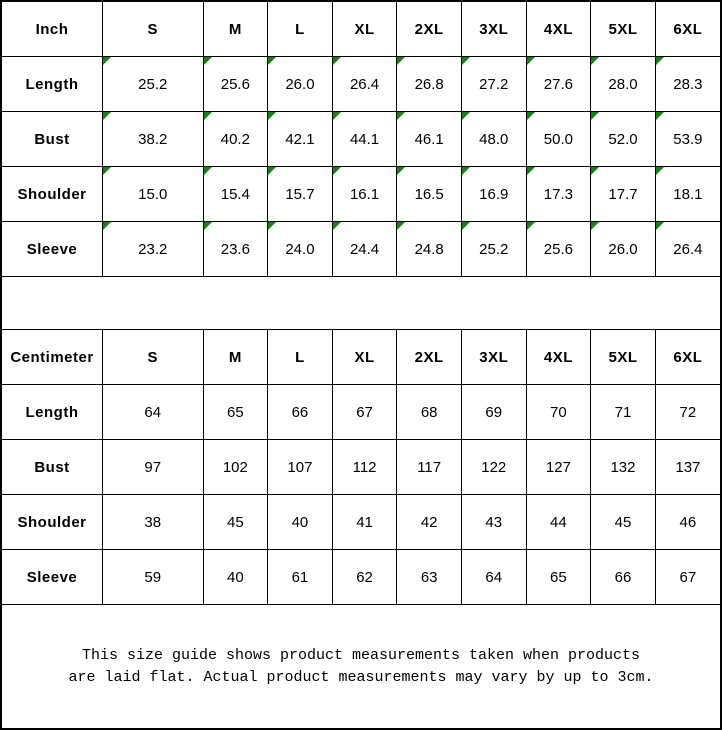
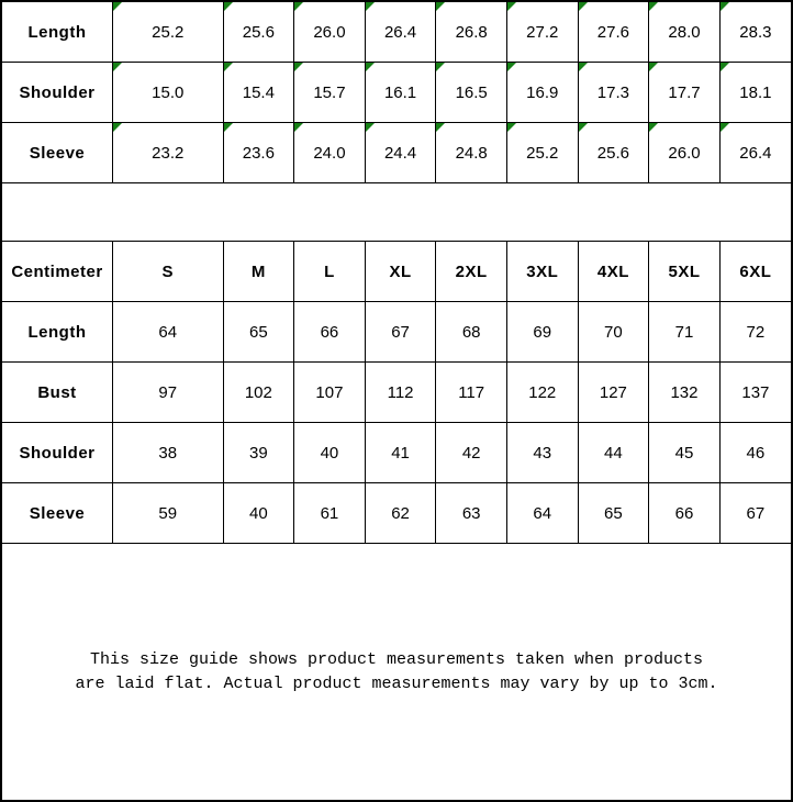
- Inch	S	M	L	XL	2XL	3XL	4XL	5XL	6XL
  Length	25.2	25.6	26.0	26.4	26.8	27.2	27.6	28.0	28.3
- Bust	38.2	40.2	42.1	44.1	46.1	48.0	50.0	52.0	53.9
  Shoulder	15.0	15.4	15.7	16.1	16.5	16.9	17.3	17.7	18.1
  Sleeve	23.2	23.6	24.0	24.4	24.8	25.2	25.6	26.0	26.4
  Centimeter	S	M	L	XL	2XL	3XL	4XL	5XL	6XL
  Length	64	65	66	67	68	69	70	71	72
  Bust	97	102	107	112	117	122	127	132	137
- Shoulder	38	45	40	41	42	43	44	45	46
+ Shoulder	38	39	40	41	42	43	44	45	46
  Sleeve	59	40	61	62	63	64	65	66	67
  This size guide shows product measurements taken when products
  are laid flat. Actual product measurements may vary by up to 3cm.
